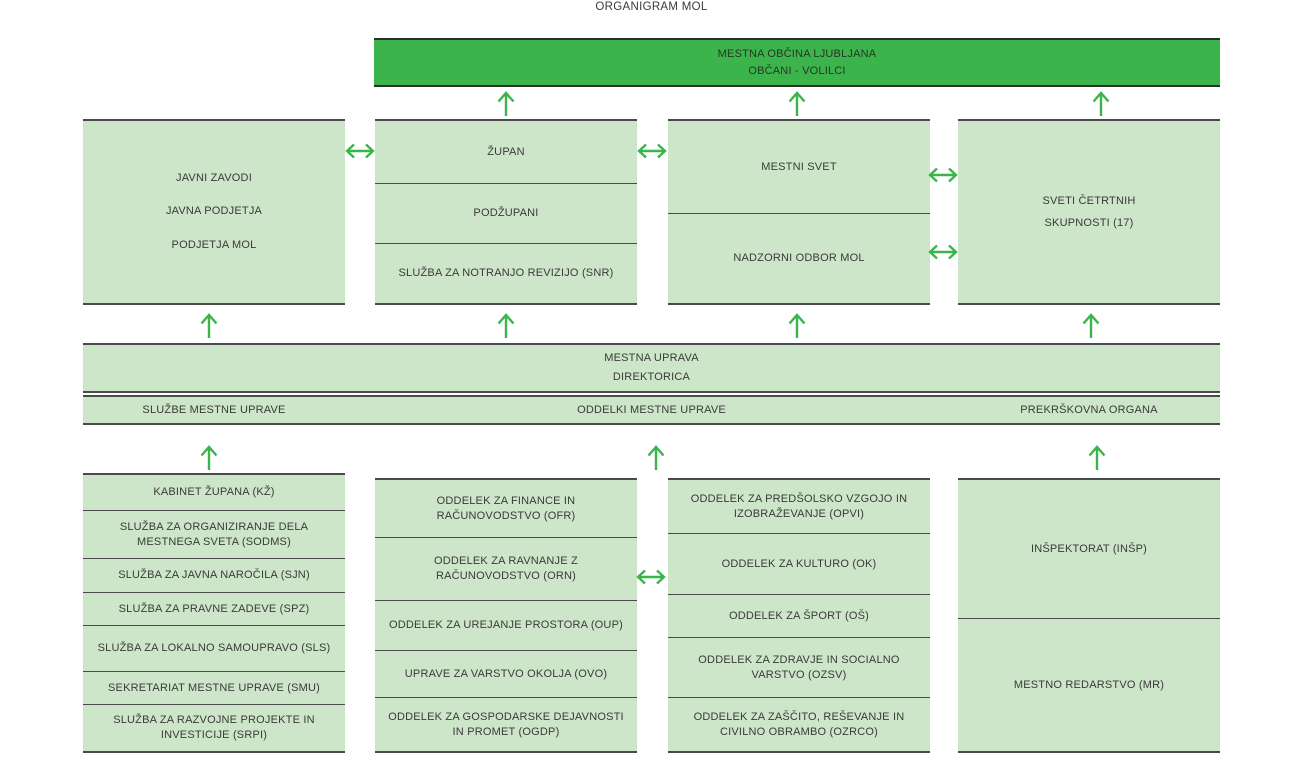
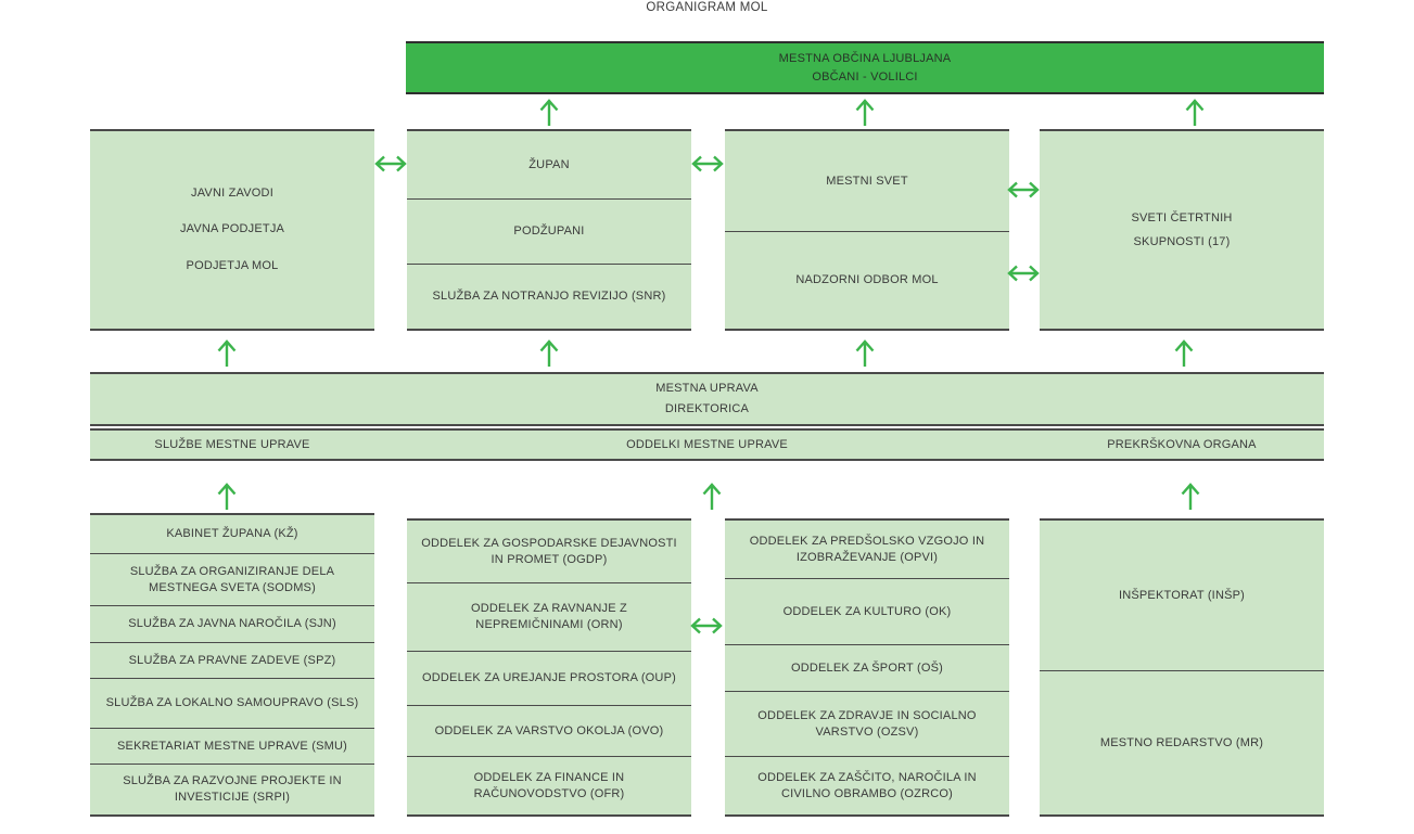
  ORGANIGRAM MOL
  MESTNA OBČINA LJUBLJANA
  OBČANI - VOLILCI
  JAVNI ZAVODI
  JAVNA PODJETJA
  PODJETJA MOL
  ŽUPAN
  PODŽUPANI
  SLUŽBA ZA NOTRANJO REVIZIJO (SNR)
  MESTNI SVET
  NADZORNI ODBOR MOL
  SVETI ČETRTNIH
  SKUPNOSTI (17)
  MESTNA UPRAVA
  DIREKTORICA
  SLUŽBE MESTNE UPRAVE
  ODDELKI MESTNE UPRAVE
  PREKRŠKOVNA ORGANA
  KABINET ŽUPANA (KŽ)
  SLUŽBA ZA ORGANIZIRANJE DELA MESTNEGA SVETA (SODMS)
  SLUŽBA ZA JAVNA NAROČILA (SJN)
  SLUŽBA ZA PRAVNE ZADEVE (SPZ)
  SLUŽBA ZA LOKALNO SAMOUPRAVO (SLS)
  SEKRETARIAT MESTNE UPRAVE (SMU)
  SLUŽBA ZA RAZVOJNE PROJEKTE IN INVESTICIJE (SRPI)
- ODDELEK ZA FINANCE IN RAČUNOVODSTVO (OFR)
+ ODDELEK ZA GOSPODARSKE DEJAVNOSTI IN PROMET (OGDP)
- ODDELEK ZA RAVNANJE Z RAČUNOVODSTVO (ORN)
+ ODDELEK ZA RAVNANJE Z NEPREMIČNINAMI (ORN)
  ODDELEK ZA UREJANJE PROSTORA (OUP)
- UPRAVE ZA VARSTVO OKOLJA (OVO)
+ ODDELEK ZA VARSTVO OKOLJA (OVO)
- ODDELEK ZA GOSPODARSKE DEJAVNOSTI IN PROMET (OGDP)
+ ODDELEK ZA FINANCE IN RAČUNOVODSTVO (OFR)
  ODDELEK ZA PREDŠOLSKO VZGOJO IN IZOBRAŽEVANJE (OPVI)
  ODDELEK ZA KULTURO (OK)
  ODDELEK ZA ŠPORT (OŠ)
  ODDELEK ZA ZDRAVJE IN SOCIALNO VARSTVO (OZSV)
- ODDELEK ZA ZAŠČITO, REŠEVANJE IN CIVILNO OBRAMBO (OZRCO)
+ ODDELEK ZA ZAŠČITO, NAROČILA IN CIVILNO OBRAMBO (OZRCO)
  INŠPEKTORAT (INŠP)
  MESTNO REDARSTVO (MR)
